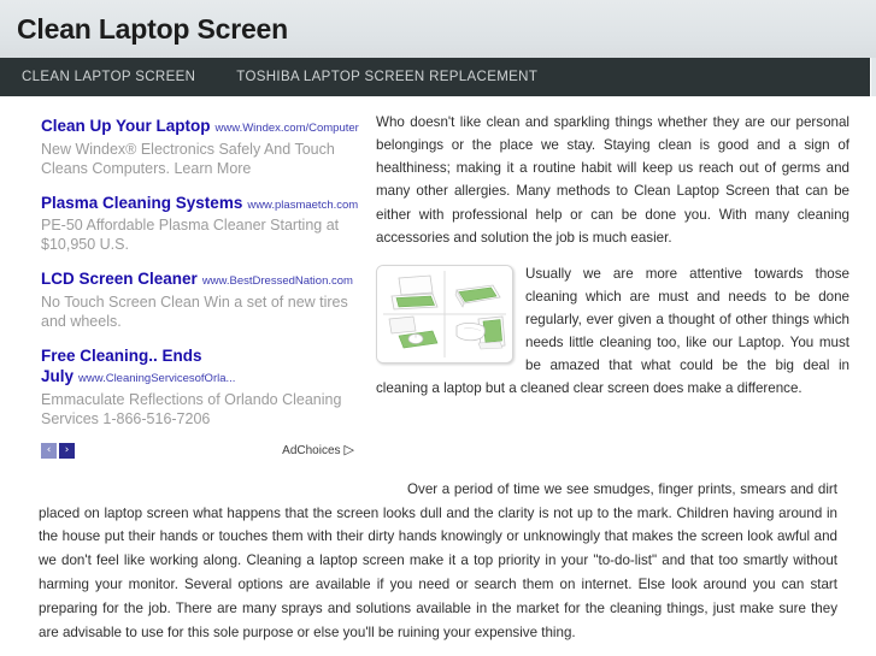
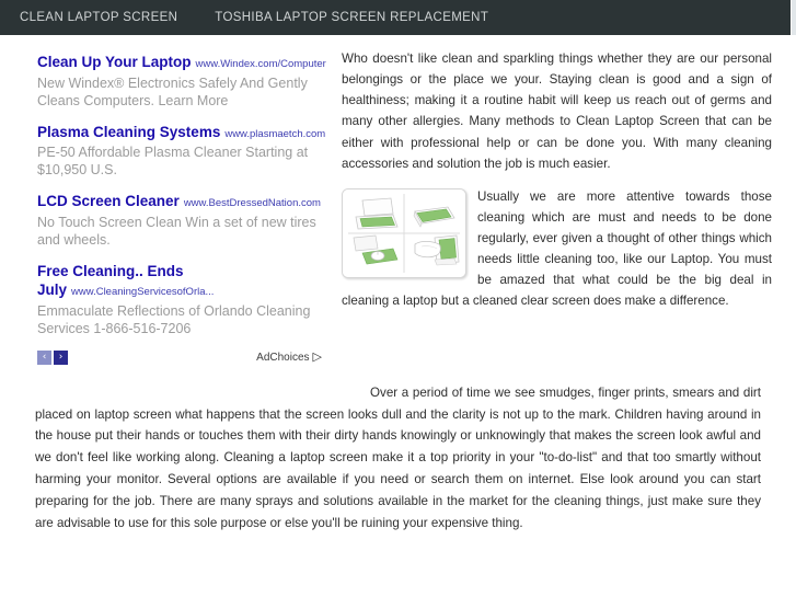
- Clean Laptop Screen
  CLEAN LAPTOP SCREEN
  TOSHIBA LAPTOP SCREEN REPLACEMENT
  Clean Up Your Laptop www.Windex.com/Computer
- New Windex® Electronics Safely And Touch Cleans Computers. Learn More
+ New Windex® Electronics Safely And Gently Cleans Computers. Learn More
  Plasma Cleaning Systems www.plasmaetch.com
  PE-50 Affordable Plasma Cleaner Starting at $10,950 U.S.
  LCD Screen Cleaner www.BestDressedNation.com
  No Touch Screen Clean Win a set of new tires and wheels.
  Free Cleaning.. Ends July www.CleaningServicesofOrla...
  Emmaculate Reflections of Orlando Cleaning Services 1-866-516-7206
  ‹
  ›
  AdChoices
  ▷
- Who doesn't like clean and sparkling things whether they are our personal belongings or the place we stay. Staying clean is good and a sign of healthiness; making it a routine habit will keep us reach out of germs and many other allergies. Many methods to Clean Laptop Screen that can be either with professional help or can be done you. With many cleaning accessories and solution the job is much easier.
+ Who doesn't like clean and sparkling things whether they are our personal belongings or the place we your. Staying clean is good and a sign of healthiness; making it a routine habit will keep us reach out of germs and many other allergies. Many methods to Clean Laptop Screen that can be either with professional help or can be done you. With many cleaning accessories and solution the job is much easier.
  Usually we are more attentive towards those cleaning which are must and needs to be done regularly, ever given a thought of other things which needs little cleaning too, like our Laptop. You must be amazed that what could be the big deal in cleaning a laptop but a cleaned clear screen does make a difference.
  Over a period of time we see smudges, finger prints, smears and dirt placed on laptop screen what happens that the screen looks dull and the clarity is not up to the mark. Children having around in the house put their hands or touches them with their dirty hands knowingly or unknowingly that makes the screen look awful and we don't feel like working along. Cleaning a laptop screen make it a top priority in your "to-do-list" and that too smartly without harming your monitor. Several options are available if you need or search them on internet. Else look around you can start preparing for the job. There are many sprays and solutions available in the market for the cleaning things, just make sure they are advisable to use for this sole purpose or else you'll be ruining your expensive thing.
